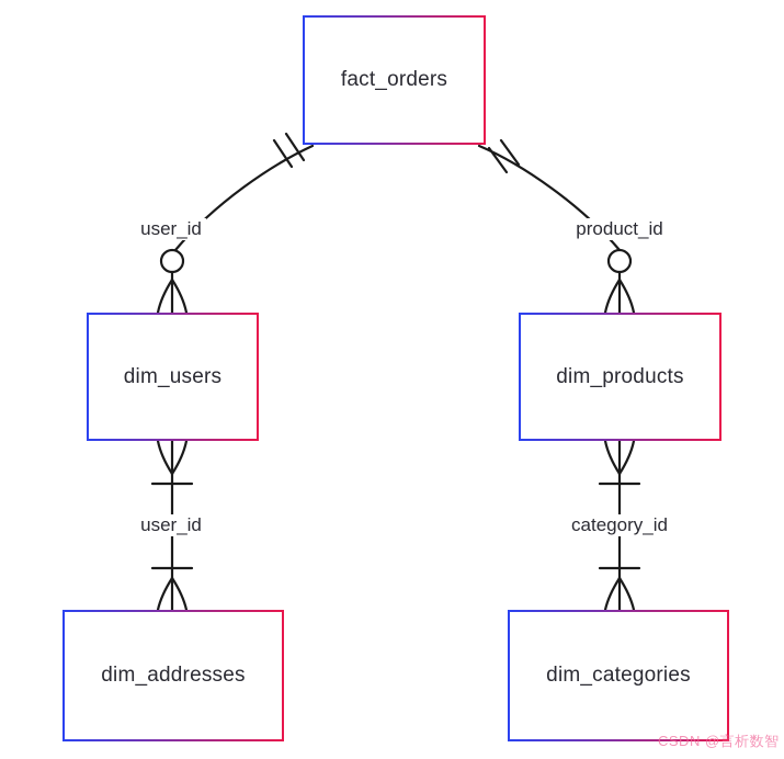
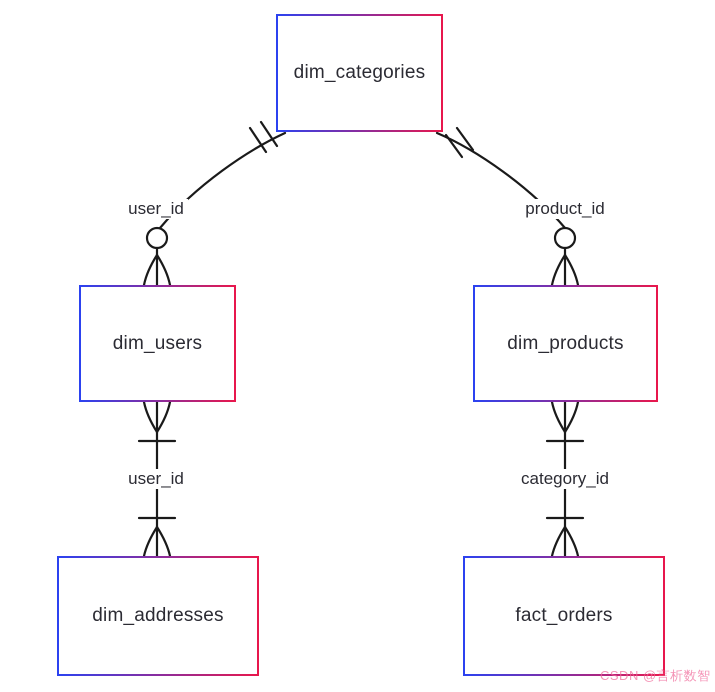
- fact_orders
+ dim_categories
  dim_users
  dim_products
  dim_addresses
- dim_categories
+ fact_orders
  user_id
  product_id
  user_id
  category_id
  CSDN @言析数智
